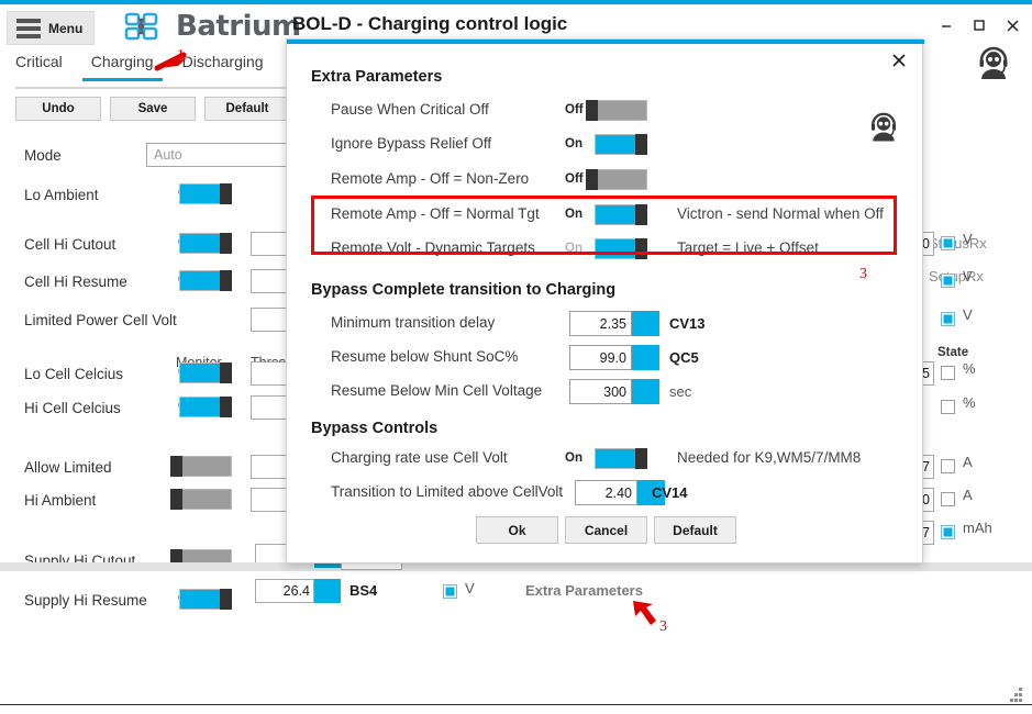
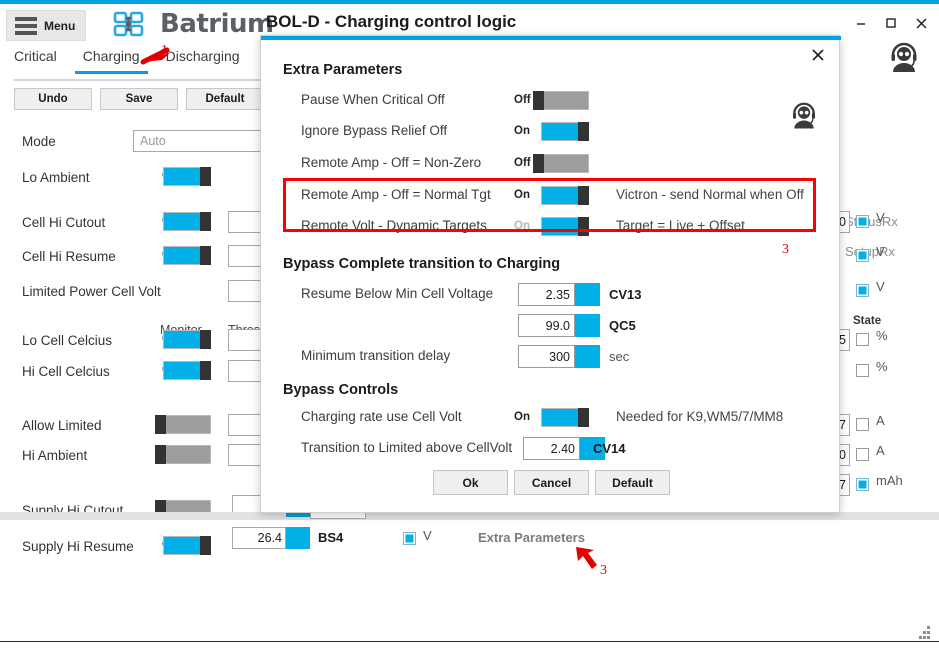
  Menu
  Batrium
  BOL-D - Charging control logic
  Critical
  Charging
  Discharging
  Undo
  Save
  Default
  Mode
  Auto
  Lo Ambient
  Cell Hi Cutout
  Cell Hi Resume
  Limited Power Cell Volt
  Lo Cell Celcius
  Hi Cell Celcius
  Allow Limited
  Hi Ambient
  Supply Hi Cutout
  Supply Hi Resume
  State
  0
  V
  V
  V
  %
  %
  7
  A
  0
  A
  7
  mAh
  26.4
  BS4
  V
  Extra Parameters
  Extra Parameters
  Pause When Critical Off
  Off
  Ignore Bypass Relief Off
  On
  Remote Amp - Off = Non-Zero
  Off
  Remote Amp - Off = Normal Tgt
  On
  Victron - send Normal when Off
  Remote Volt - Dynamic Targets
  On
  Target = Live + Offset
  Bypass Complete transition to Charging
- Minimum transition delay
+ Resume Below Min Cell Voltage
  2.35
  CV13
- Resume below Shunt SoC%
  99.0
  QC5
- Resume Below Min Cell Voltage
+ Minimum transition delay
  300
  sec
  Bypass Controls
  Charging rate use Cell Volt
  On
  Needed for K9,WM5/7/MM8
  Transition to Limited above CellVolt
  2.40
  CV14
  Ok
  Cancel
  Default
  1
  3
  3
